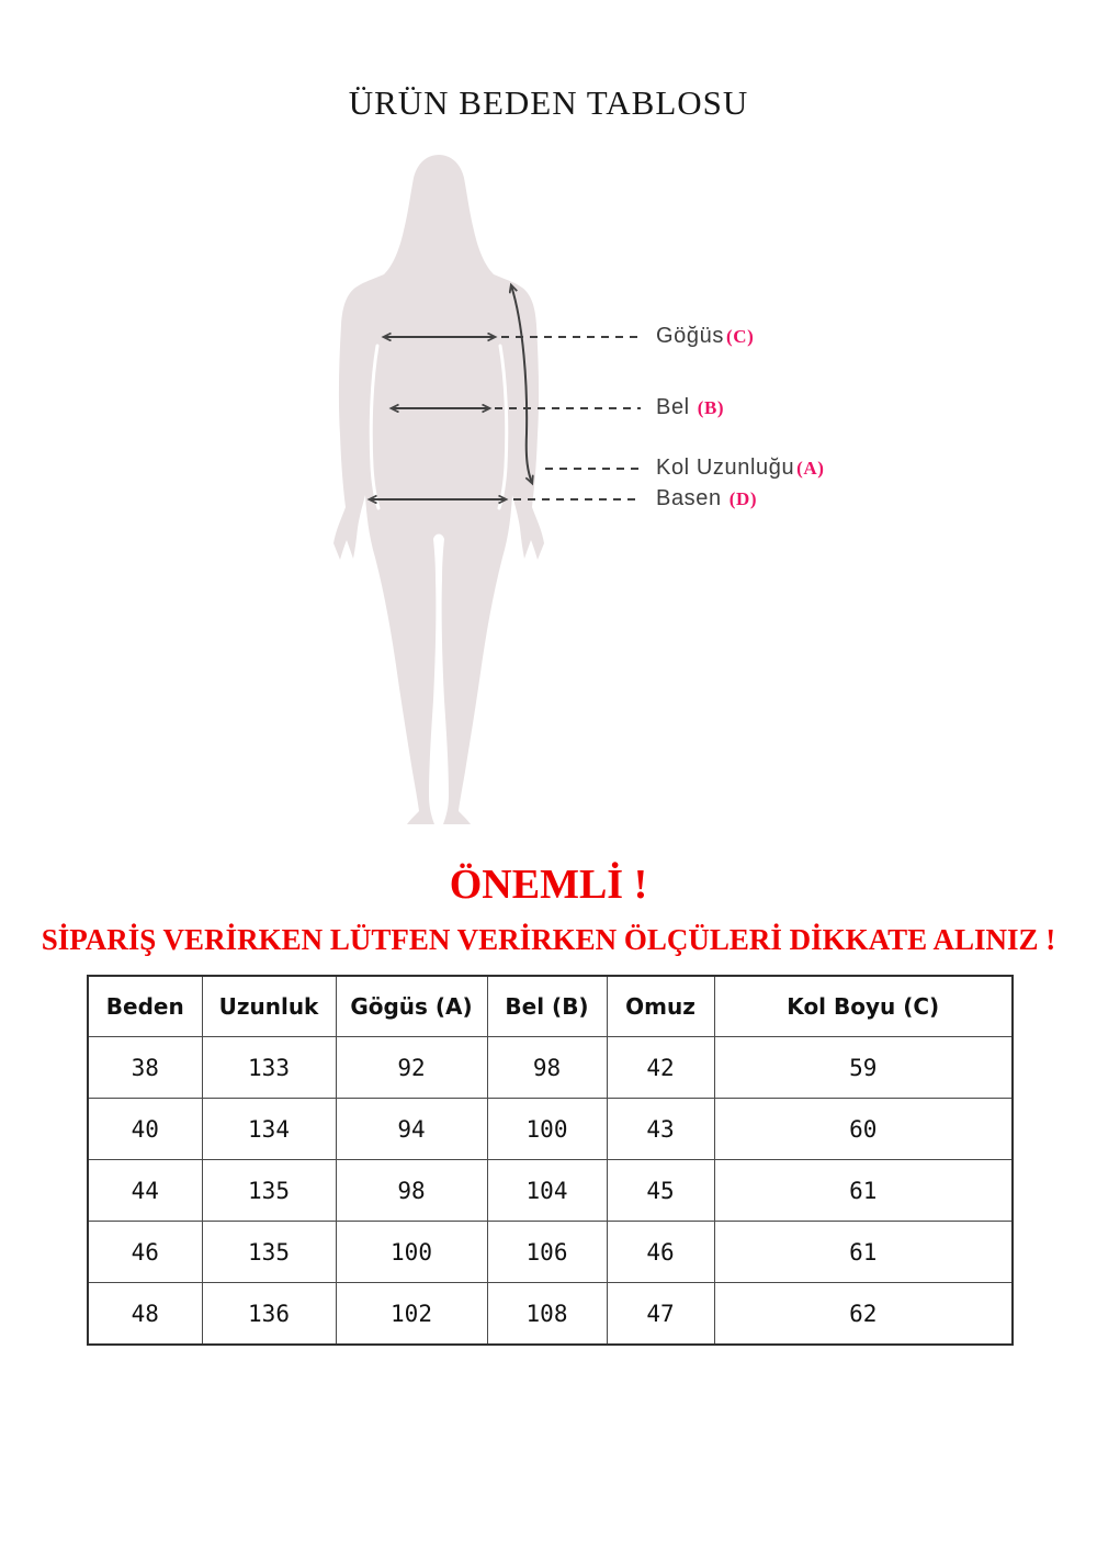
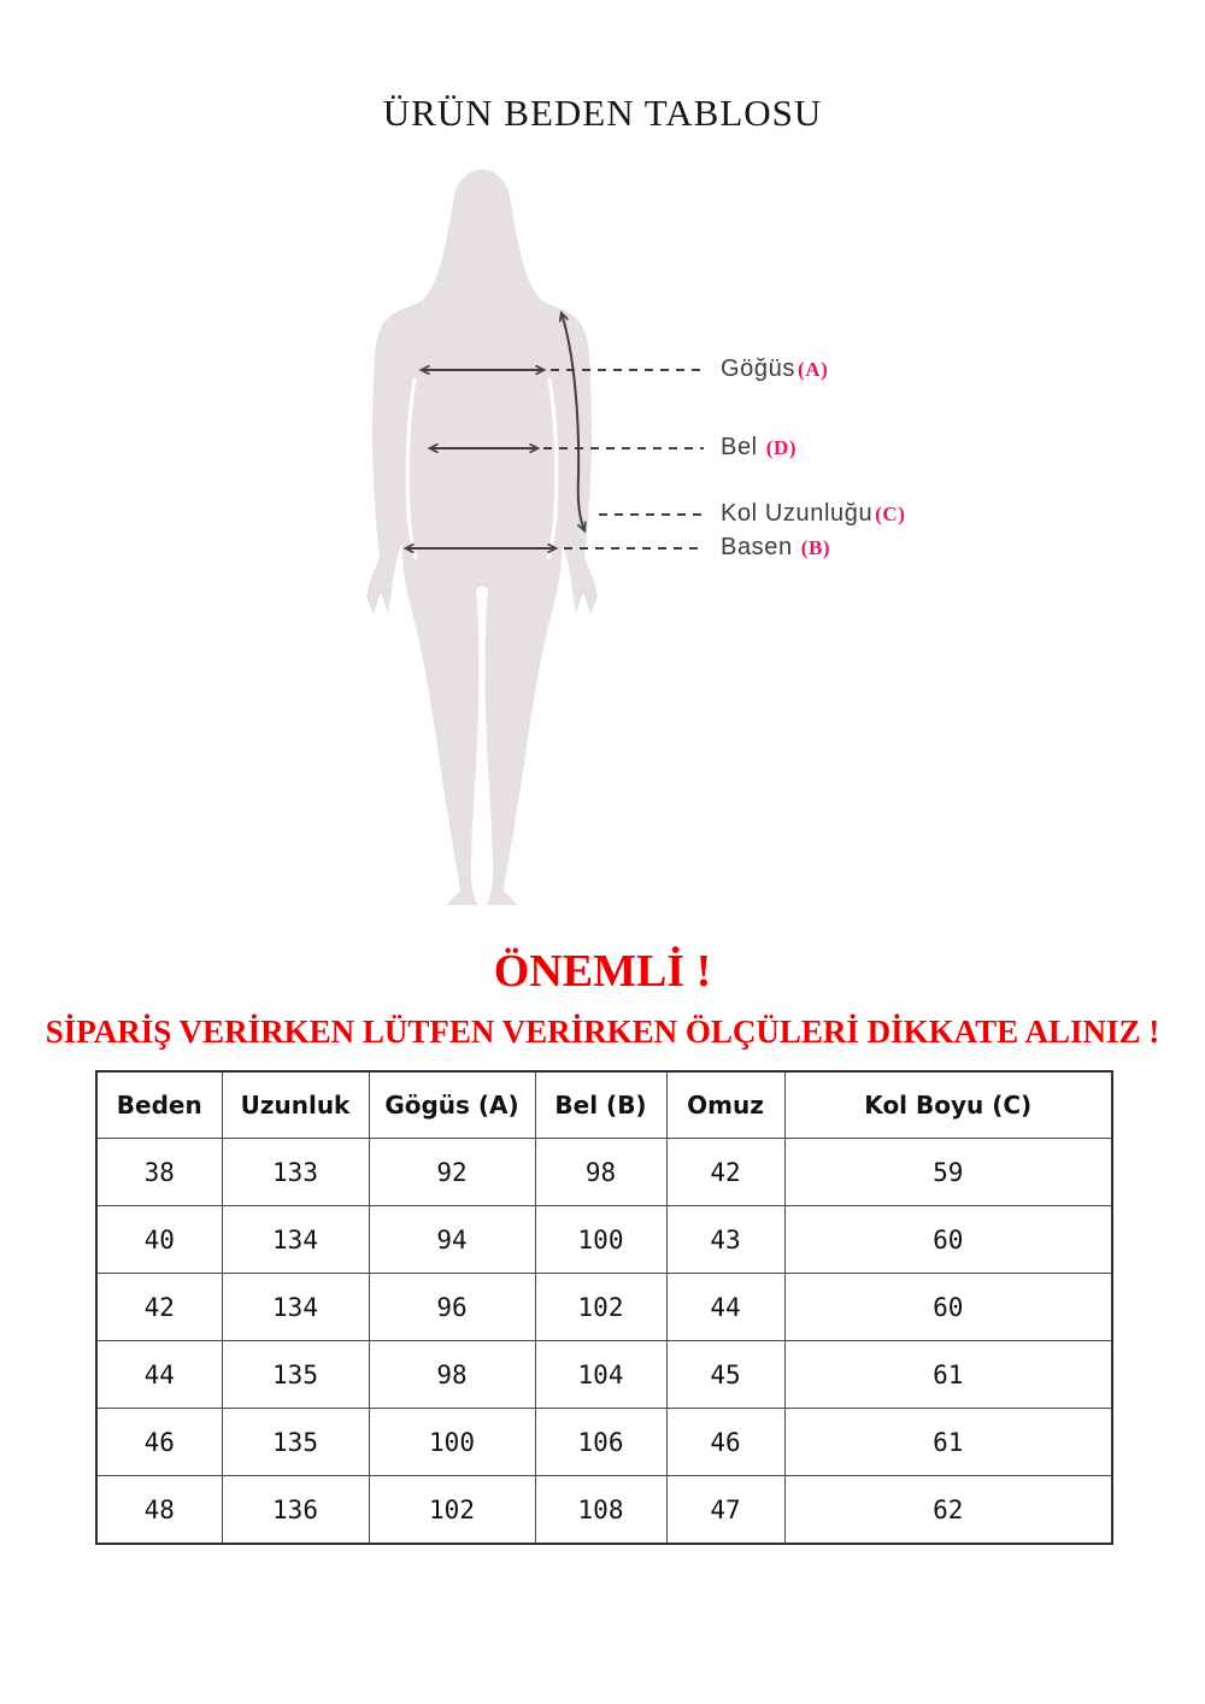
  ÜRÜN BEDEN TABLOSU
  Göğüs
- (C)
+ (A)
  Bel
- (B)
+ (D)
  Kol Uzunluğu
- (A)
+ (C)
  Basen
- (D)
+ (B)
  ÖNEMLİ !
  SİPARİŞ VERİRKEN LÜTFEN VERİRKEN ÖLÇÜLERİ DİKKATE ALINIZ !
  Beden	Uzunluk	Gögüs (A)	Bel (B)	Omuz	Kol Boyu (C)
  38	133	92	98	42	59
  40	134	94	100	43	60
+ 42	134	96	102	44	60
  44	135	98	104	45	61
  46	135	100	106	46	61
  48	136	102	108	47	62
